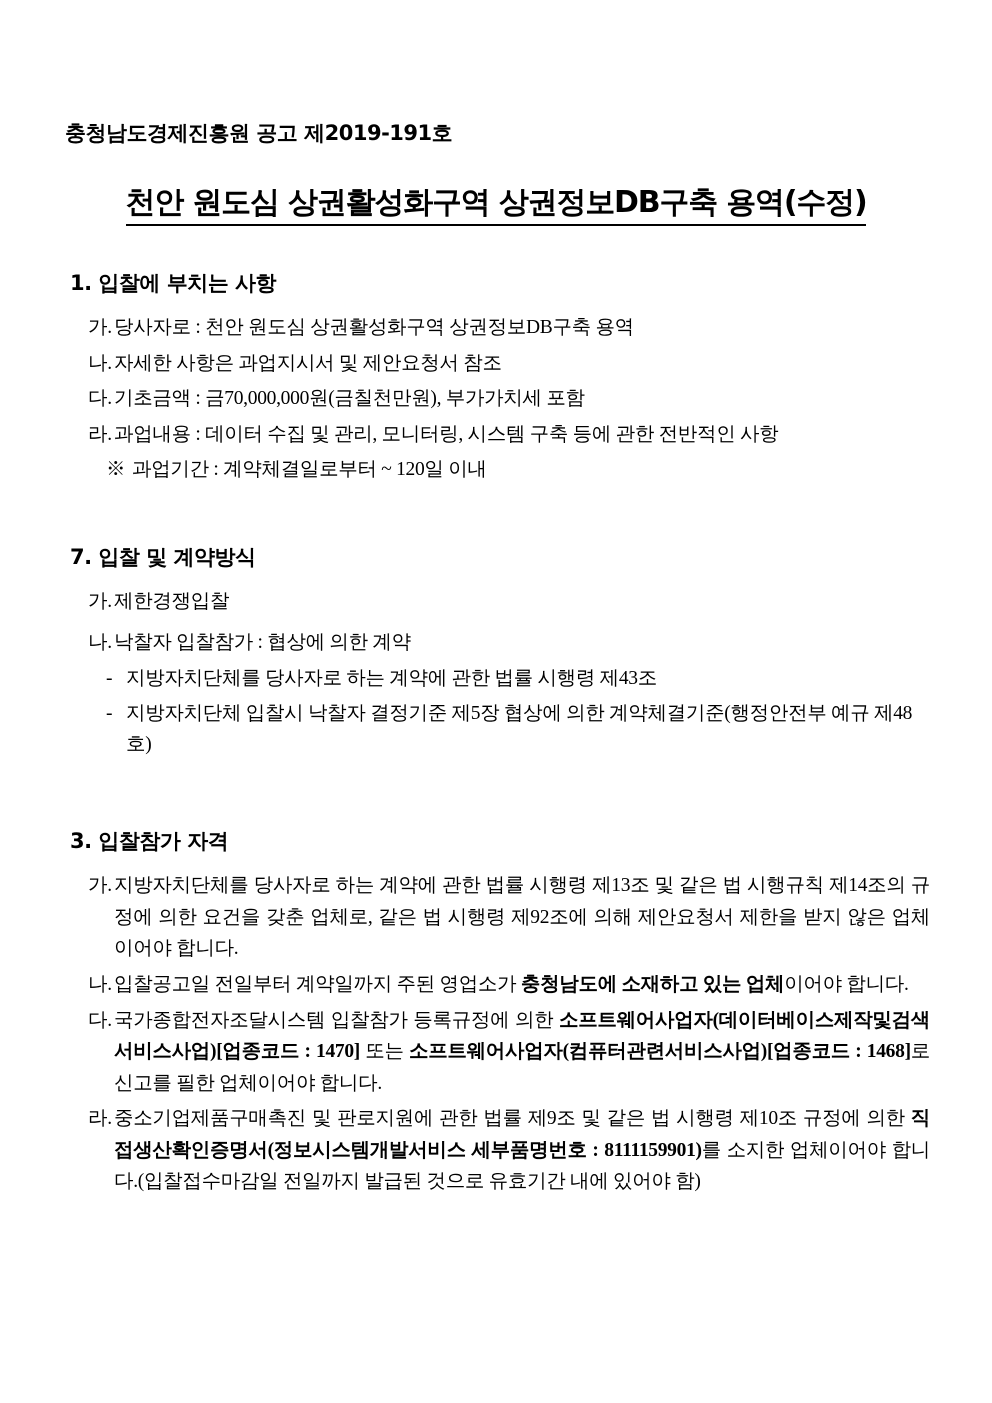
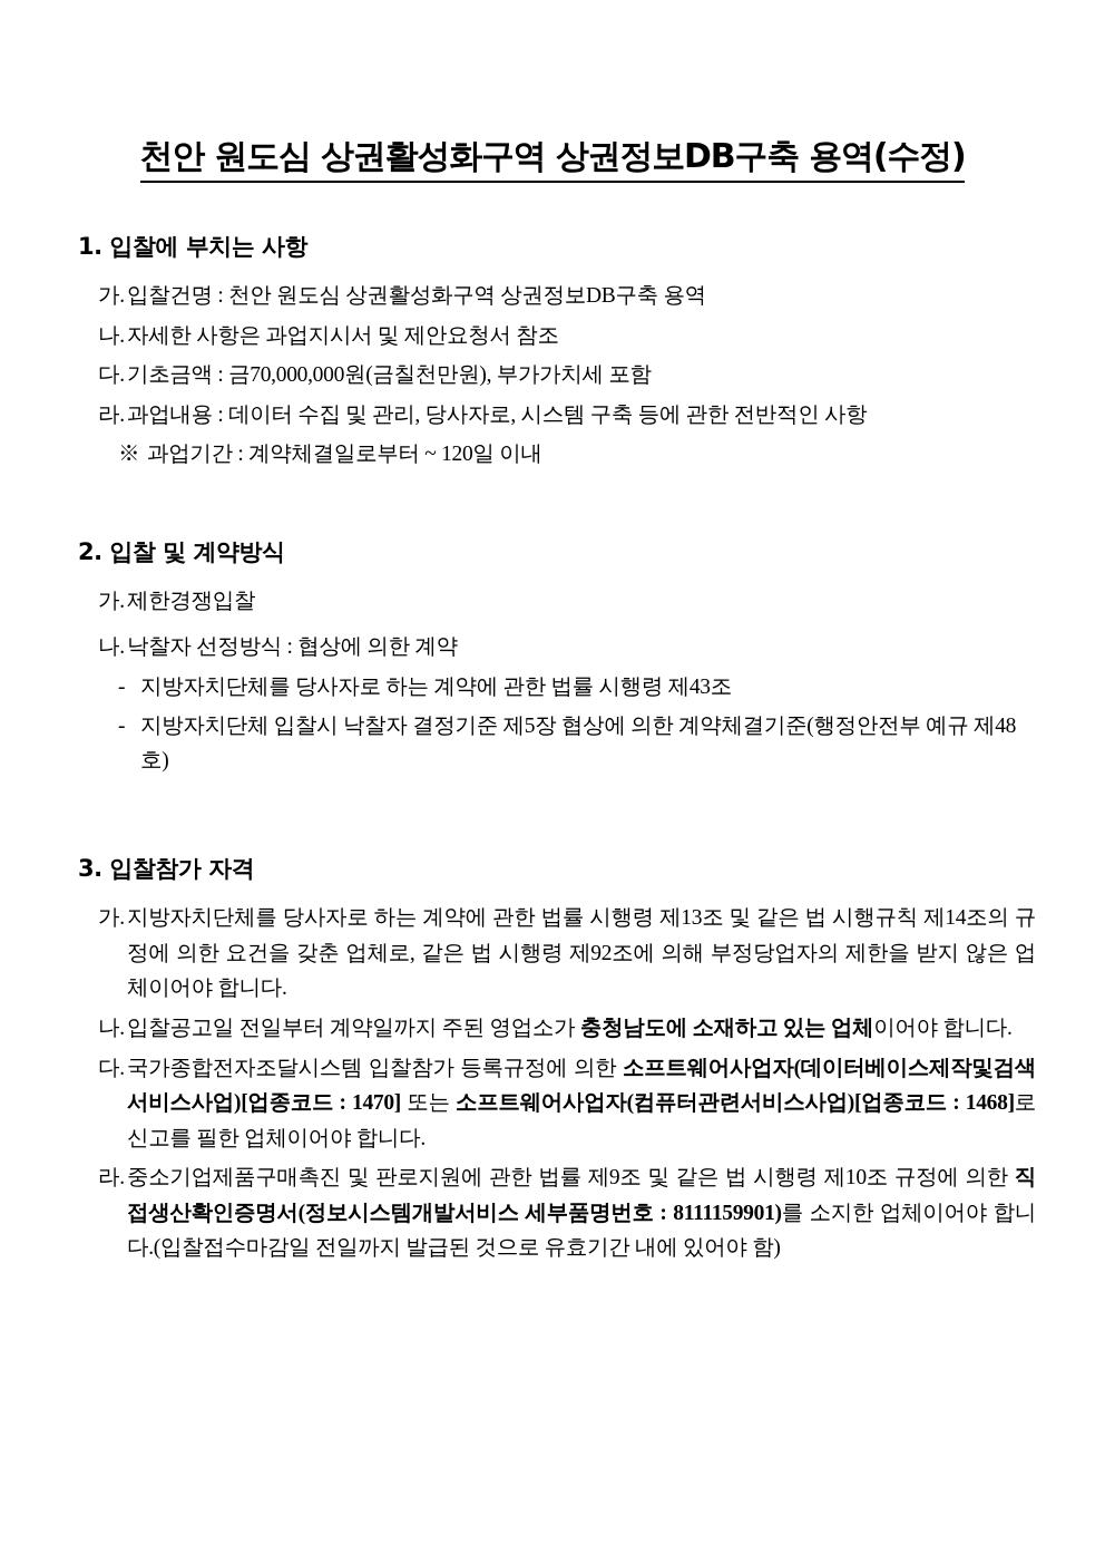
- 충청남도경제진흥원 공고 제2019-191호
  천안 원도심 상권활성화구역 상권정보DB구축 용역(수정)
  1. 입찰에 부치는 사항
  가.
- 당사자로 : 천안 원도심 상권활성화구역 상권정보DB구축 용역
+ 입찰건명 : 천안 원도심 상권활성화구역 상권정보DB구축 용역
  나.
  자세한 사항은 과업지시서 및 제안요청서 참조
  다.
  기초금액 : 금70,000,000원(금칠천만원), 부가가치세 포함
  라.
- 과업내용 : 데이터 수집 및 관리, 모니터링, 시스템 구축 등에 관한 전반적인 사항
+ 과업내용 : 데이터 수집 및 관리, 당사자로, 시스템 구축 등에 관한 전반적인 사항
  ※
  과업기간 : 계약체결일로부터 ~ 120일 이내
- 7. 입찰 및 계약방식
+ 2. 입찰 및 계약방식
  가.
  제한경쟁입찰
  나.
- 낙찰자 입찰참가 : 협상에 의한 계약
+ 낙찰자 선정방식 : 협상에 의한 계약
  -
  지방자치단체를 당사자로 하는 계약에 관한 법률 시행령 제43조
  -
  지방자치단체 입찰시 낙찰자 결정기준 제5장 협상에 의한 계약체결기준(행정안전부 예규 제48호)
  3. 입찰참가 자격
  가.
- 지방자치단체를 당사자로 하는 계약에 관한 법률 시행령 제13조 및 같은 법 시행규칙 제14조의 규정에 의한 요건을 갖춘 업체로, 같은 법 시행령 제92조에 의해 제안요청서 제한을 받지 않은 업체이어야 합니다.
+ 지방자치단체를 당사자로 하는 계약에 관한 법률 시행령 제13조 및 같은 법 시행규칙 제14조의 규정에 의한 요건을 갖춘 업체로, 같은 법 시행령 제92조에 의해 부정당업자의 제한을 받지 않은 업체이어야 합니다.
  나.
  입찰공고일 전일부터 계약일까지 주된 영업소가 충청남도에 소재하고 있는 업체이어야 합니다.
  다.
  국가종합전자조달시스템 입찰참가 등록규정에 의한 소프트웨어사업자(데이터베이스제작및검색서비스사업)[업종코드 : 1470] 또는 소프트웨어사업자(컴퓨터관련서비스사업)[업종코드 : 1468]로 신고를 필한 업체이어야 합니다.
  라.
  중소기업제품구매촉진 및 판로지원에 관한 법률 제9조 및 같은 법 시행령 제10조 규정에 의한 직접생산확인증명서(정보시스템개발서비스 세부품명번호 : 8111159901)를 소지한 업체이어야 합니다.(입찰접수마감일 전일까지 발급된 것으로 유효기간 내에 있어야 함)
